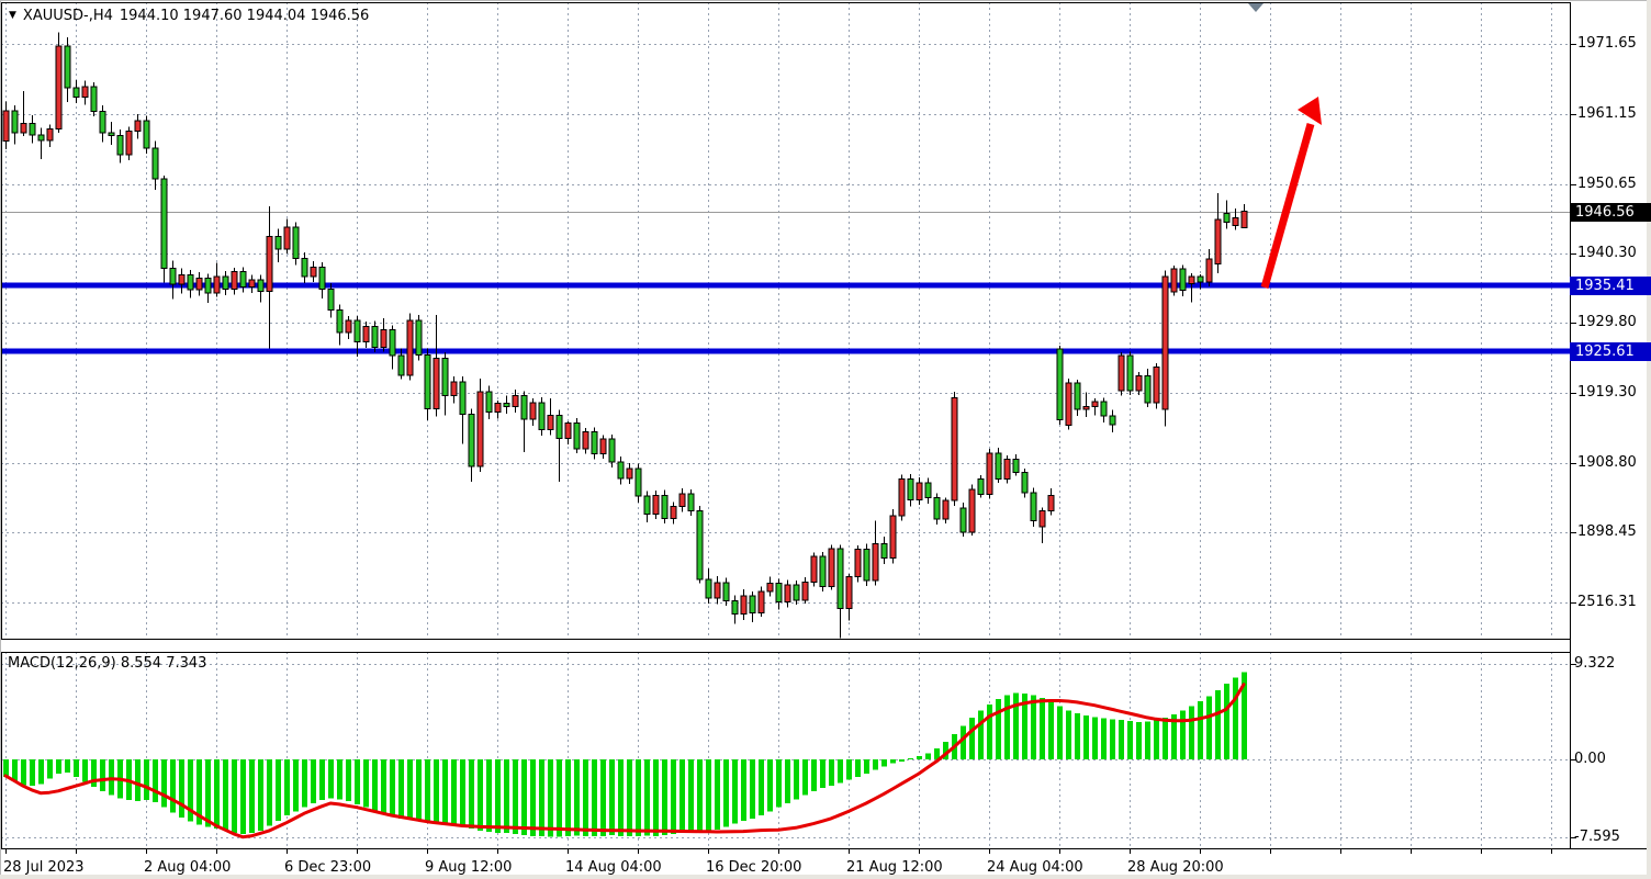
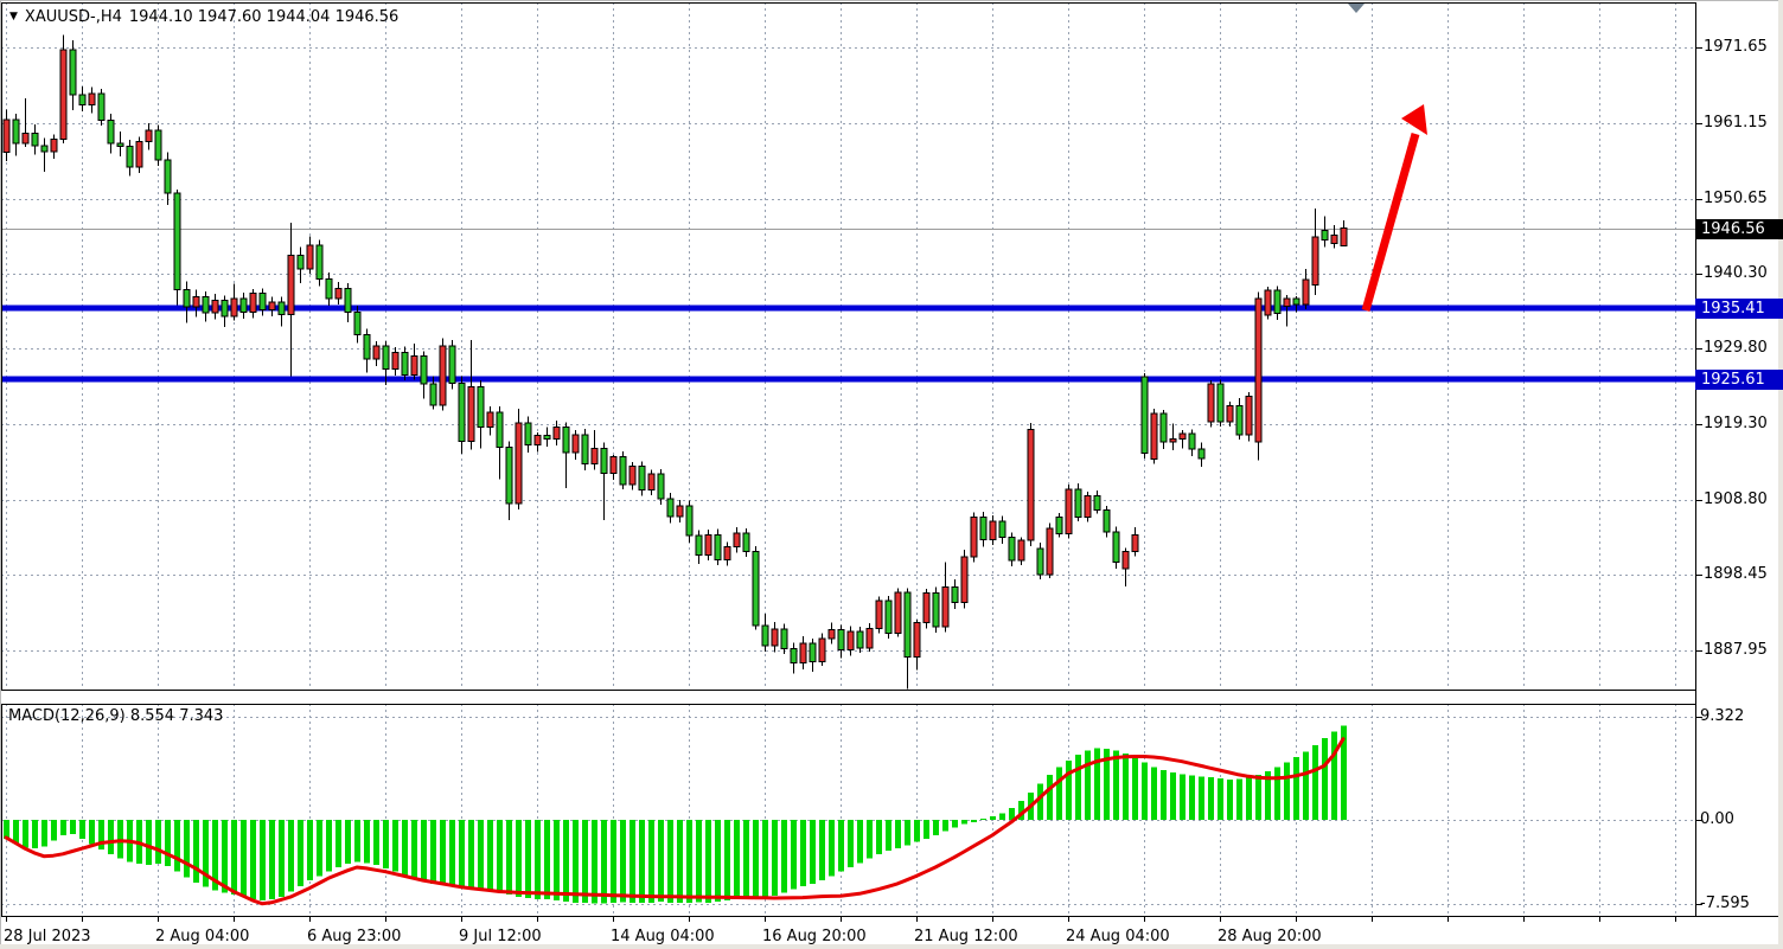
  ▼
  XAUUSD-,H4
  1944.10 1947.60 1944.04 1946.56
  MACD(12,26,9) 8.554 7.343
  1946.56
  1935.41
  1925.61
  1971.65
  1961.15
  1950.65
  1940.30
  1929.80
  1919.30
  1908.80
  1898.45
- 2516.31
+ 1887.95
  9.322
  0.00
  -7.595
  28 Jul 2023
  2 Aug 04:00
- 6 Dec 23:00
+ 6 Aug 23:00
- 9 Aug 12:00
+ 9 Jul 12:00
  14 Aug 04:00
- 16 Dec 20:00
+ 16 Aug 20:00
  21 Aug 12:00
  24 Aug 04:00
  28 Aug 20:00
